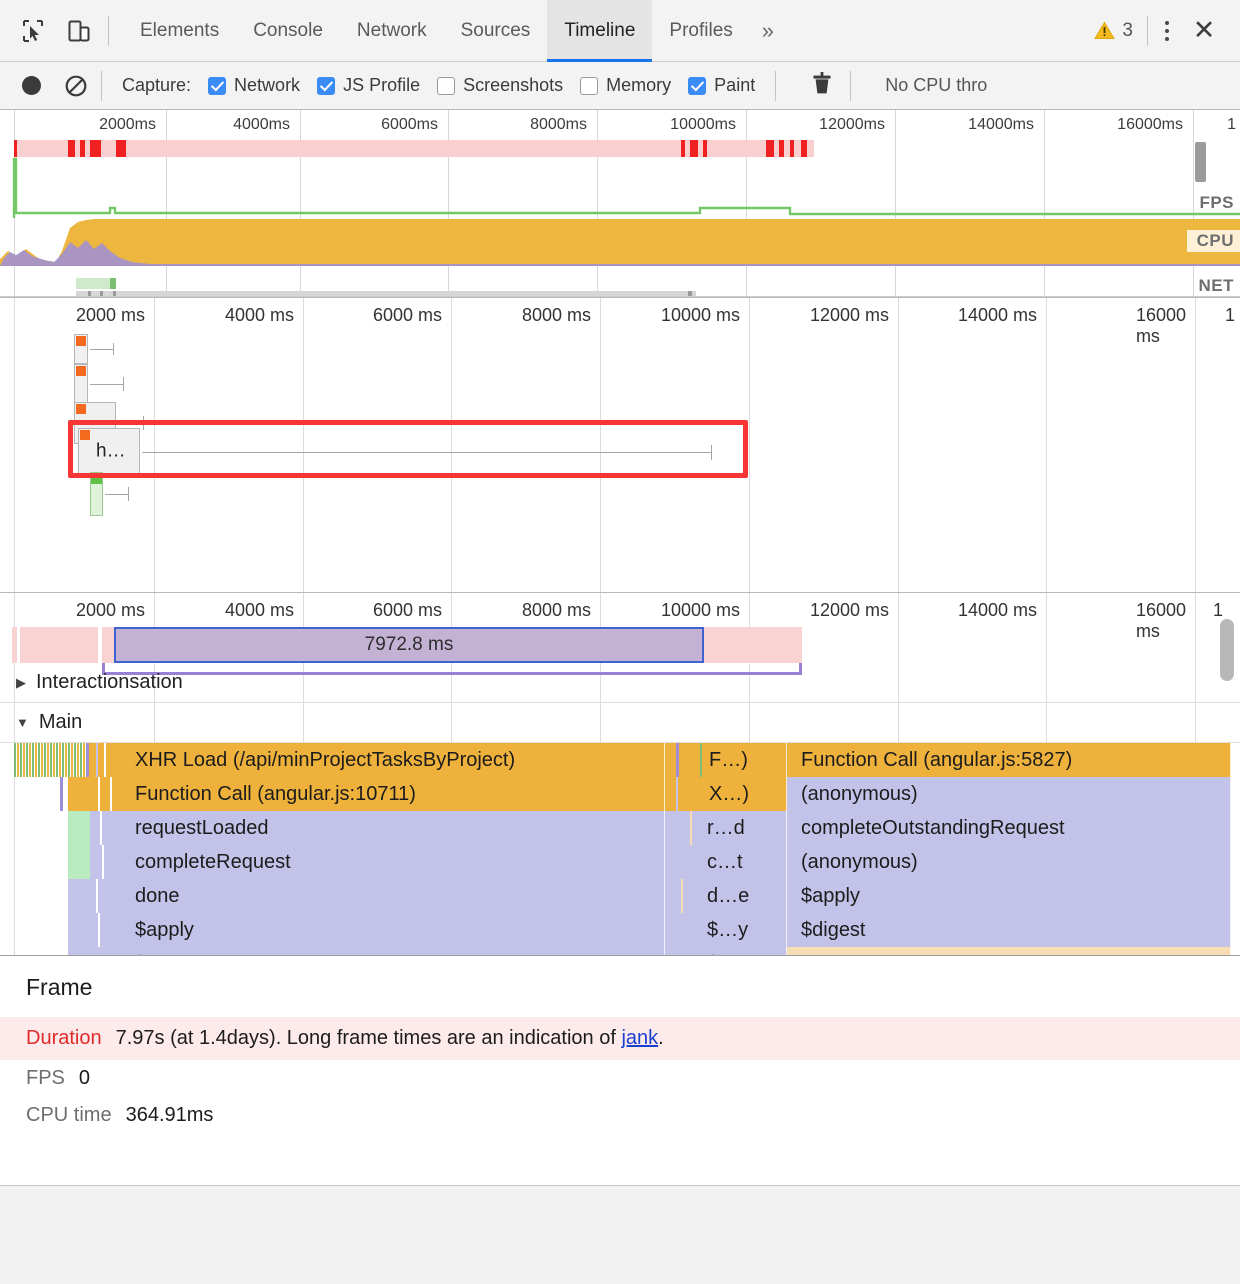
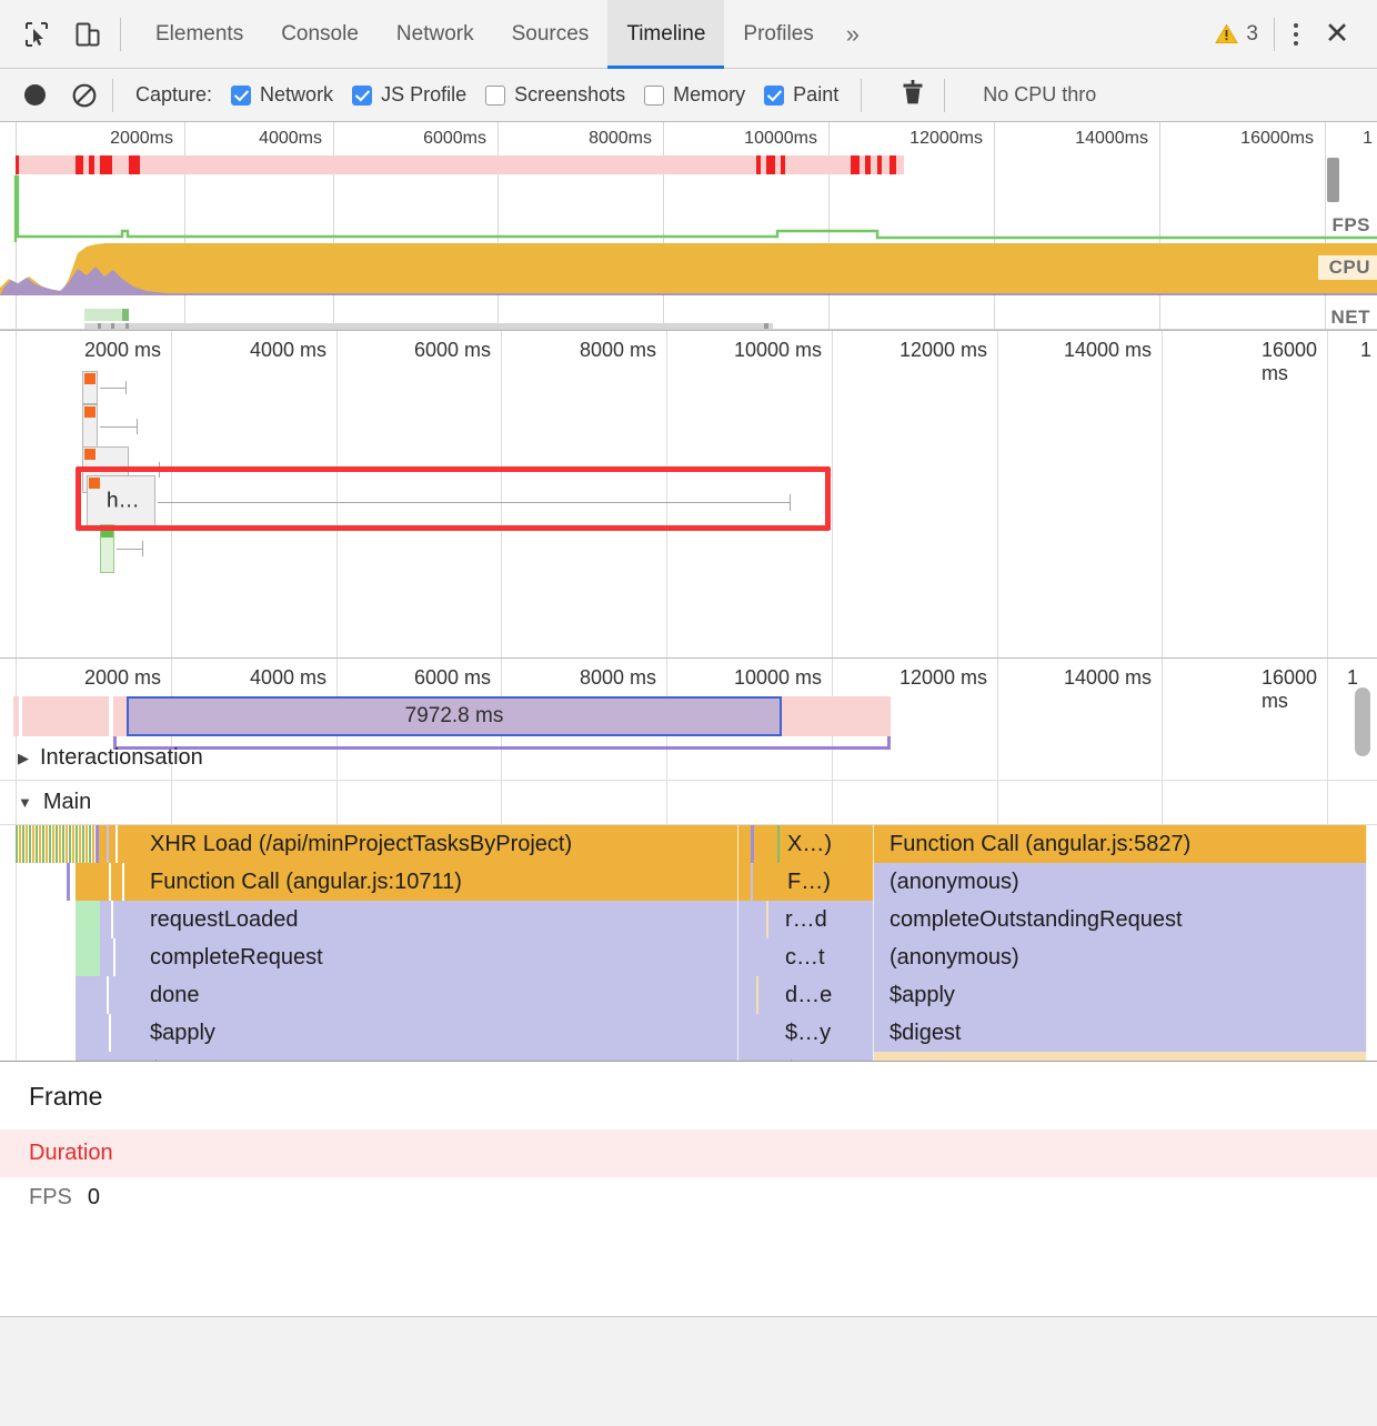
  Elements
  Console
  Network
  Sources
  Timeline
  Profiles
  »
  3
  ✕
  Capture:
  Network
  JS Profile
  Screenshots
  Memory
  Paint
  No CPU thro
  2000ms
  4000ms
  6000ms
  8000ms
  10000ms
  12000ms
  14000ms
  16000ms
  1
  FPS
  CPU
  NET
  2000 ms
  4000 ms
  6000 ms
  8000 ms
  10000 ms
  12000 ms
  14000 ms
  16000 ms
  1
  h…
  2000 ms
  4000 ms
  6000 ms
  8000 ms
  10000 ms
  12000 ms
  14000 ms
  16000 ms
  1
  7972.8 ms
  ▶
  Interactionsation
  ▼
  Main
  XHR Load (/api/minProjectTasksByProject)
- F…)
+ X…)
  Function Call (angular.js:5827)
  Function Call (angular.js:10711)
- X…)
+ F…)
  (anonymous)
  requestLoaded
  r…d
  completeOutstandingRequest
  completeRequest
  c…t
  (anonymous)
  done
  d…e
  $apply
  $apply
  $…y
  $digest
  Frame
  Duration
- 7.97s (at 1.4days). Long frame times are an indication of jank.
  FPS
  0
- CPU time
- 364.91ms
